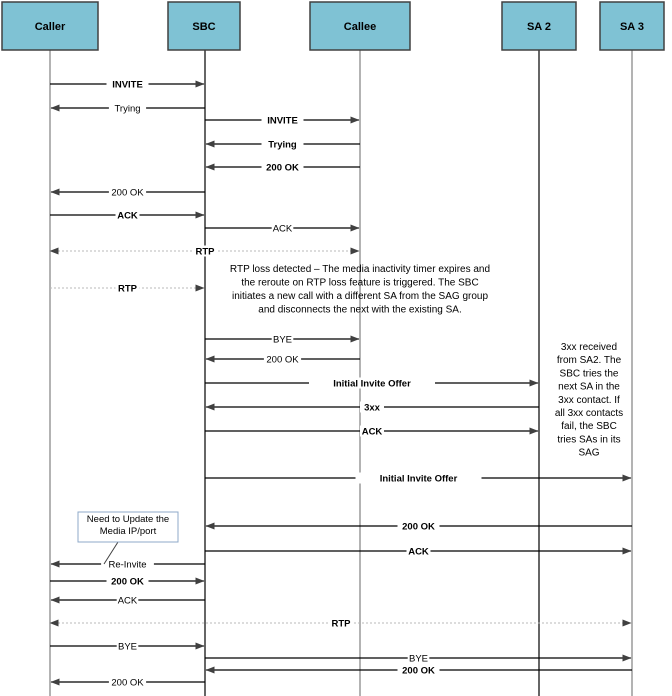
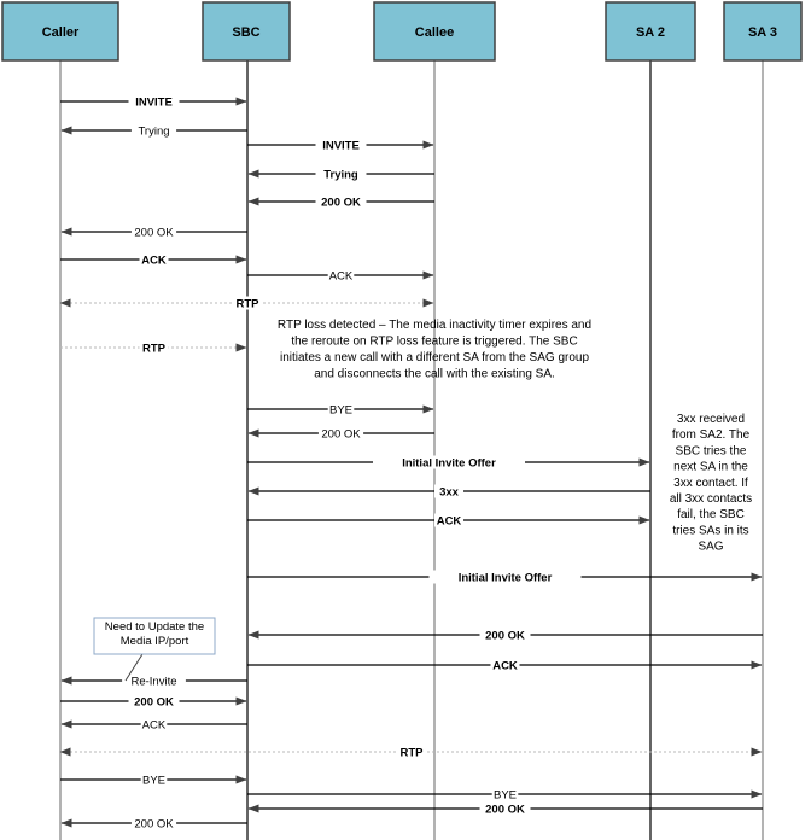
  INVITE
  Trying
  INVITE
  Trying
  200 OK
  200 OK
  ACK
  ACK
  RTP
  RTP
  BYE
  200 OK
  Initial Invite Offer
  3xx
  ACK
  Initial Invite Offer
  200 OK
  ACK
  Re-Invite
  200 OK
  ACK
  RTP
  BYE
  BYE
  200 OK
  200 OK
  RTP loss detected – The media inactivity timer expires and
  the reroute on RTP loss feature is triggered. The SBC
  initiates a new call with a different SA from the SAG group
- and disconnects the next with the existing SA.
+ and disconnects the call with the existing SA.
  3xx received
  from SA2. The
  SBC tries the
  next SA in the
  3xx contact. If
  all 3xx contacts
  fail, the SBC
  tries SAs in its
  SAG
  Need to Update the
  Media IP/port
  Caller
  SBC
  Callee
  SA 2
  SA 3
